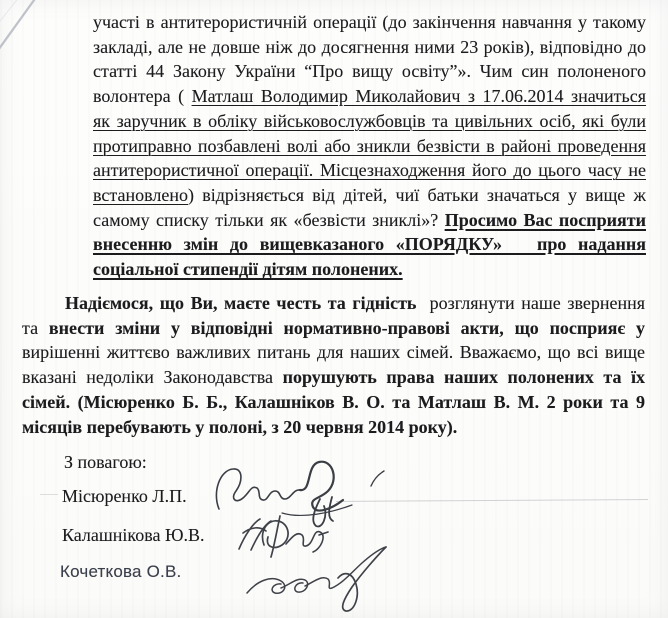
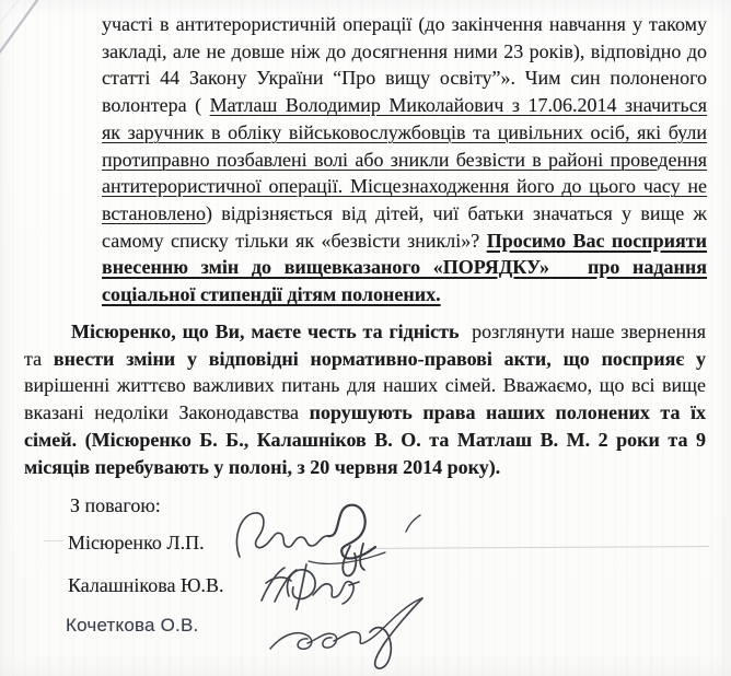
  участі в антитерористичній операції (до закінчення навчання у такому
  закладі, але не довше ніж до досягнення ними 23 років), відповідно до
  статті 44 Закону України “Про вищу освіту”». Чим син полоненого
  волонтера ( Матлаш Володимир Миколайович з 17.06.2014 значиться
  як заручник в обліку військовослужбовців та цивільних осіб, які були
  протиправно позбавлені волі або зникли безвісти в районі проведення
  антитерористичної операції. Місцезнаходження його до цього часу не
  встановлено) відрізняється від дітей, чиї батьки значаться у вище ж
  самому списку тільки як «безвісти зниклі»? Просимо Вас посприяти
  внесенню змін до вищевказаного «ПОРЯДКУ» про надання
  соціальної стипендії дітям полонених.
- Надіємося, що Ви, маєте честь та гідність розглянути наше звернення
+ Місюренко, що Ви, маєте честь та гідність розглянути наше звернення
  та внести зміни у відповідні нормативно-правові акти, що посприяє у
  вирішенні життєво важливих питань для наших сімей. Вважаємо, що всі вище
  вказані недоліки Законодавства порушують права наших полонених та їх
  сімей. (Місюренко Б. Б., Калашніков В. О. та Матлаш В. М. 2 роки та 9
  місяців перебувають у полоні, з 20 червня 2014 року).
  З повагою:
  Місюренко Л.П.
  Калашнікова Ю.В.
  Кочеткова О.В.
